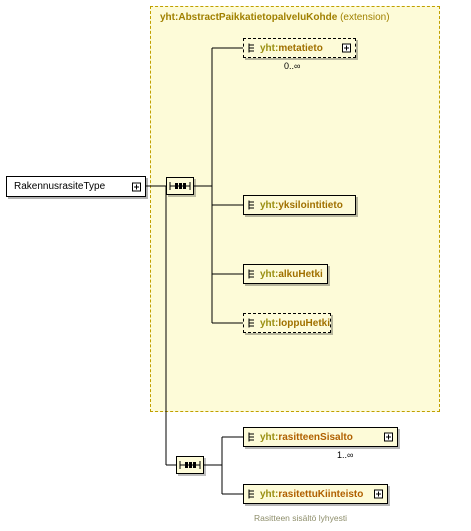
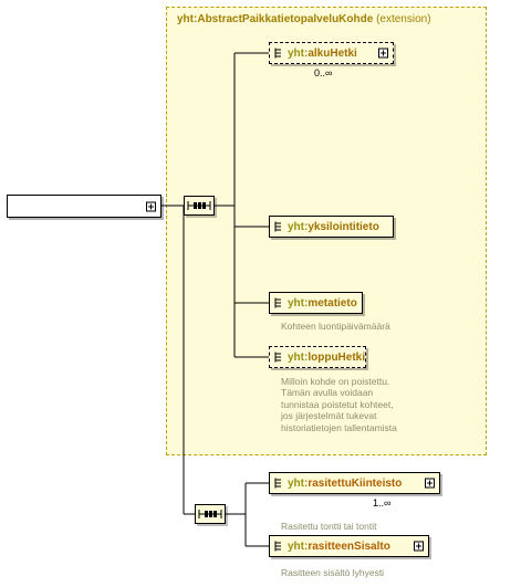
  yht:AbstractPaikkatietopalveluKohde (extension)
- RakennusrasiteType
  yht:
- metatieto
+ alkuHetki
  0..∞
  yht:
  yksilointitieto
  yht:
- alkuHetki
+ metatieto
+ Kohteen luontipäivämäärä
  yht:
  loppuHetki
+ Milloin kohde on poistettu.
+ Tämän avulla voidaan
+ tunnistaa poistetut kohteet,
+ jos järjestelmät tukevat
+ historiatietojen tallentamista
  yht:
- rasitteenSisalto
+ rasitettuKiinteisto
  1..∞
+ Rasitettu tontti tai tontit
  yht:
- rasitettuKiinteisto
+ rasitteenSisalto
  Rasitteen sisältö lyhyesti
